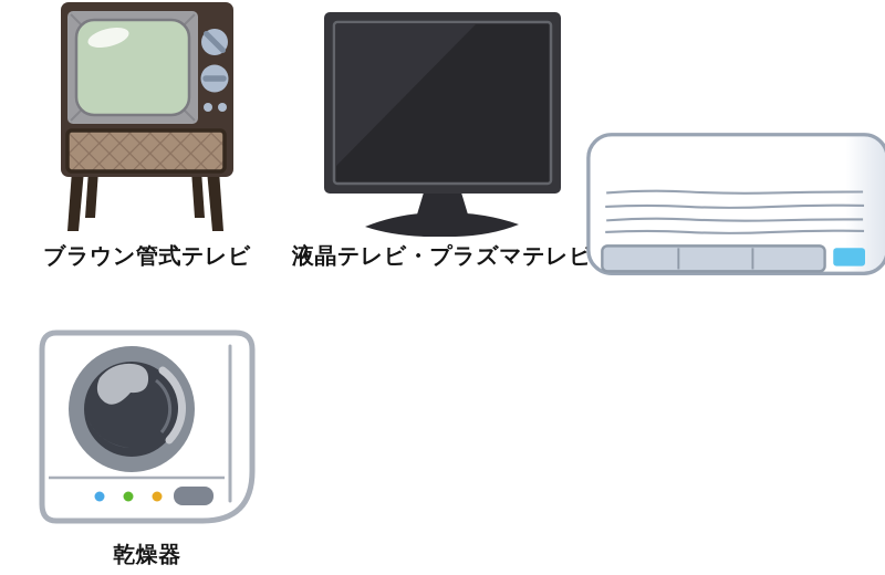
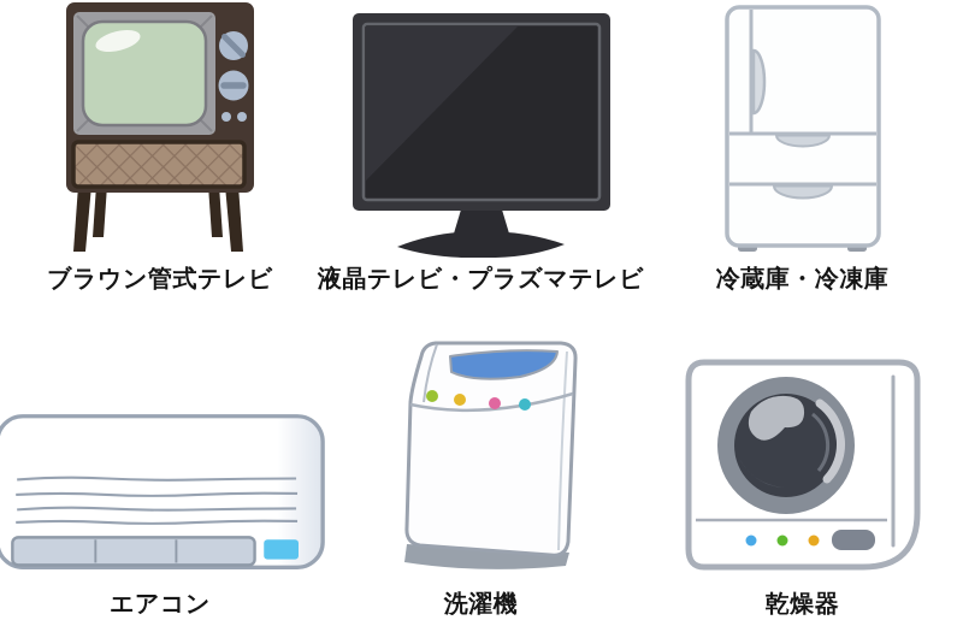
  ブラウン管式テレビ
  液晶テレビ・プラズマテレビ
+ 冷蔵庫・冷凍庫
+ エアコン
+ 洗濯機
  乾燥器
